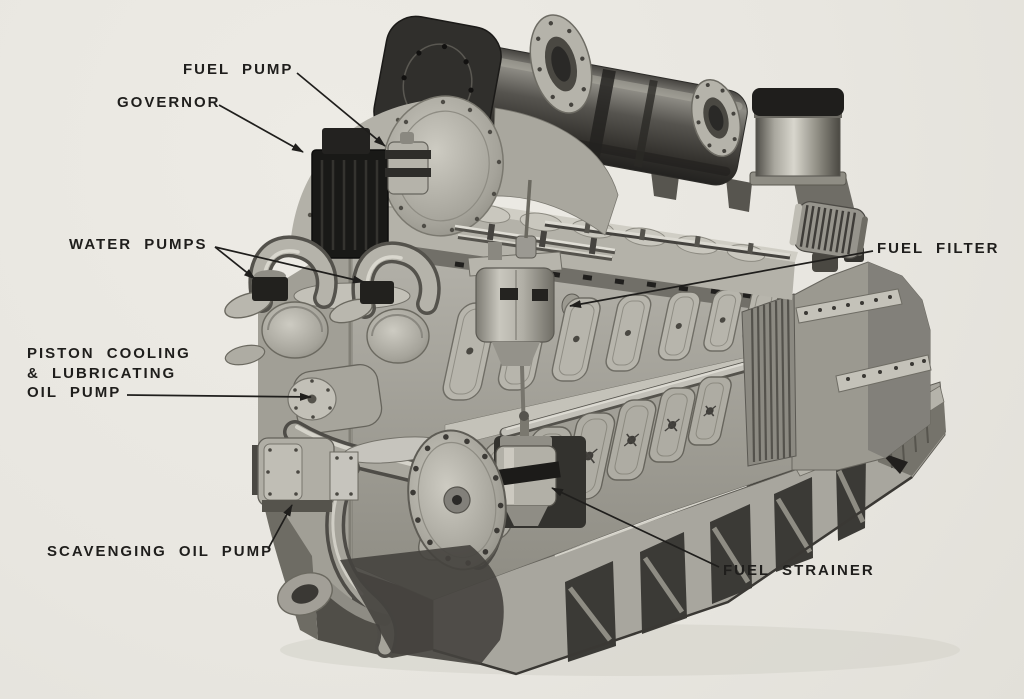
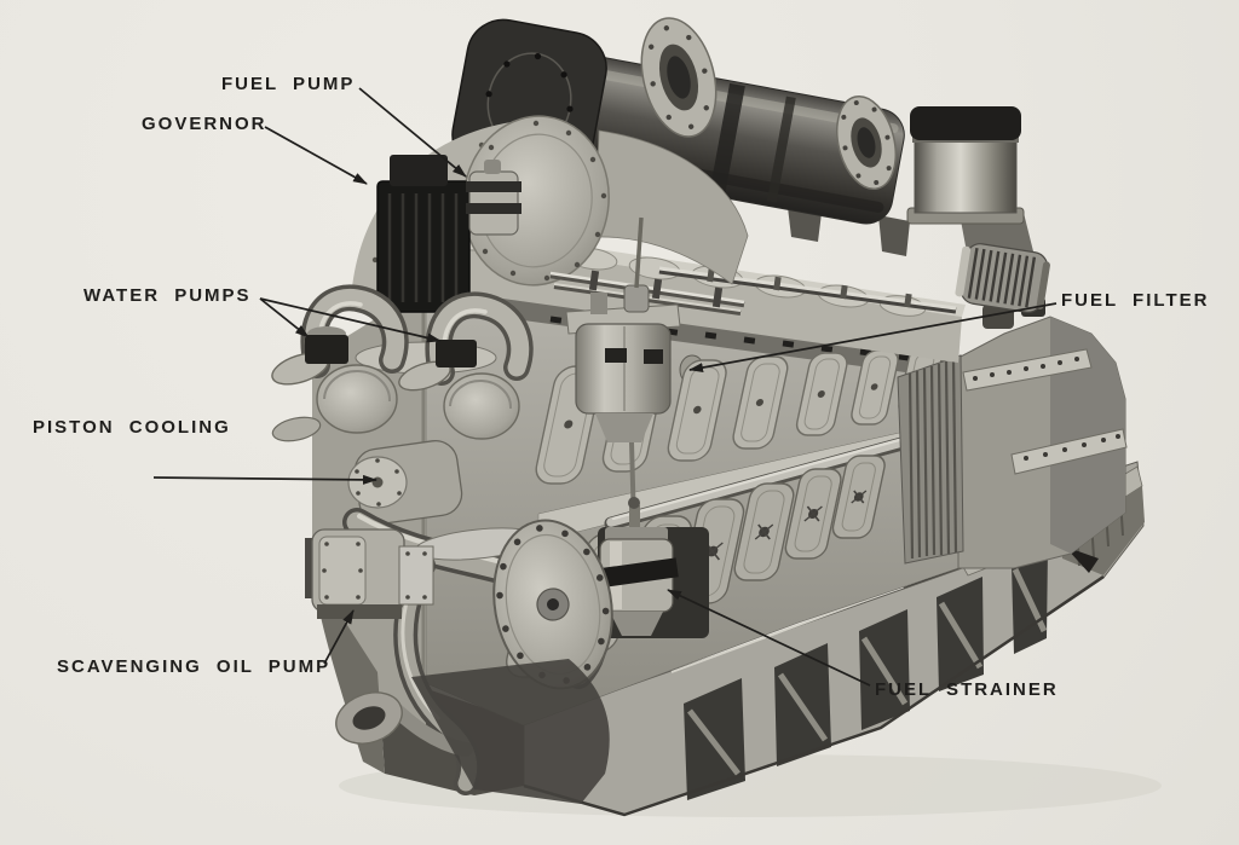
  FUEL PUMP
  GOVERNOR
  WATER PUMPS
  PISTON COOLING
- & LUBRICATING
- OIL PUMP
  SCAVENGING OIL PUMP
  FUEL FILTER
  FUEL STRAINER
